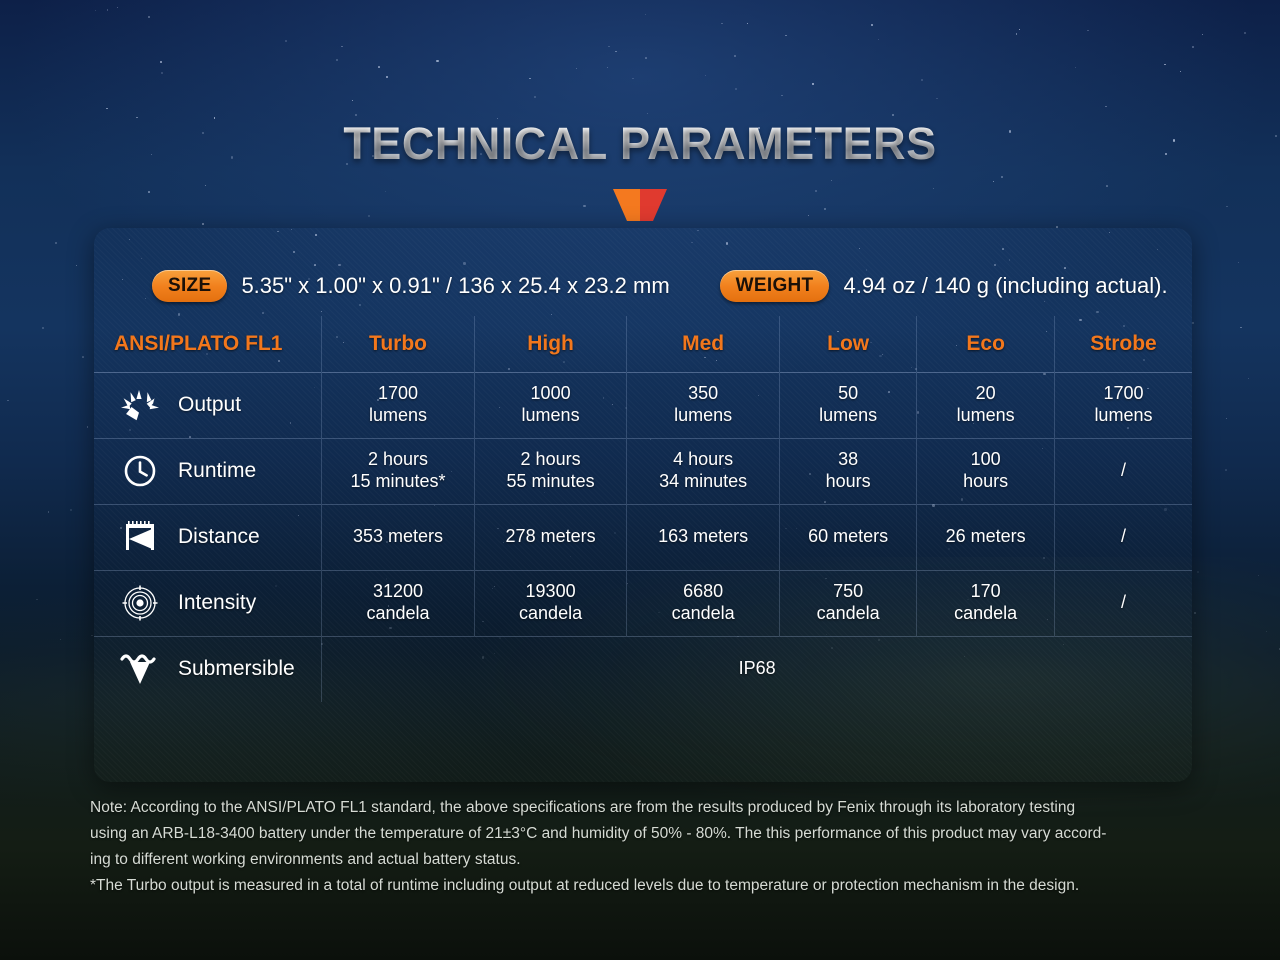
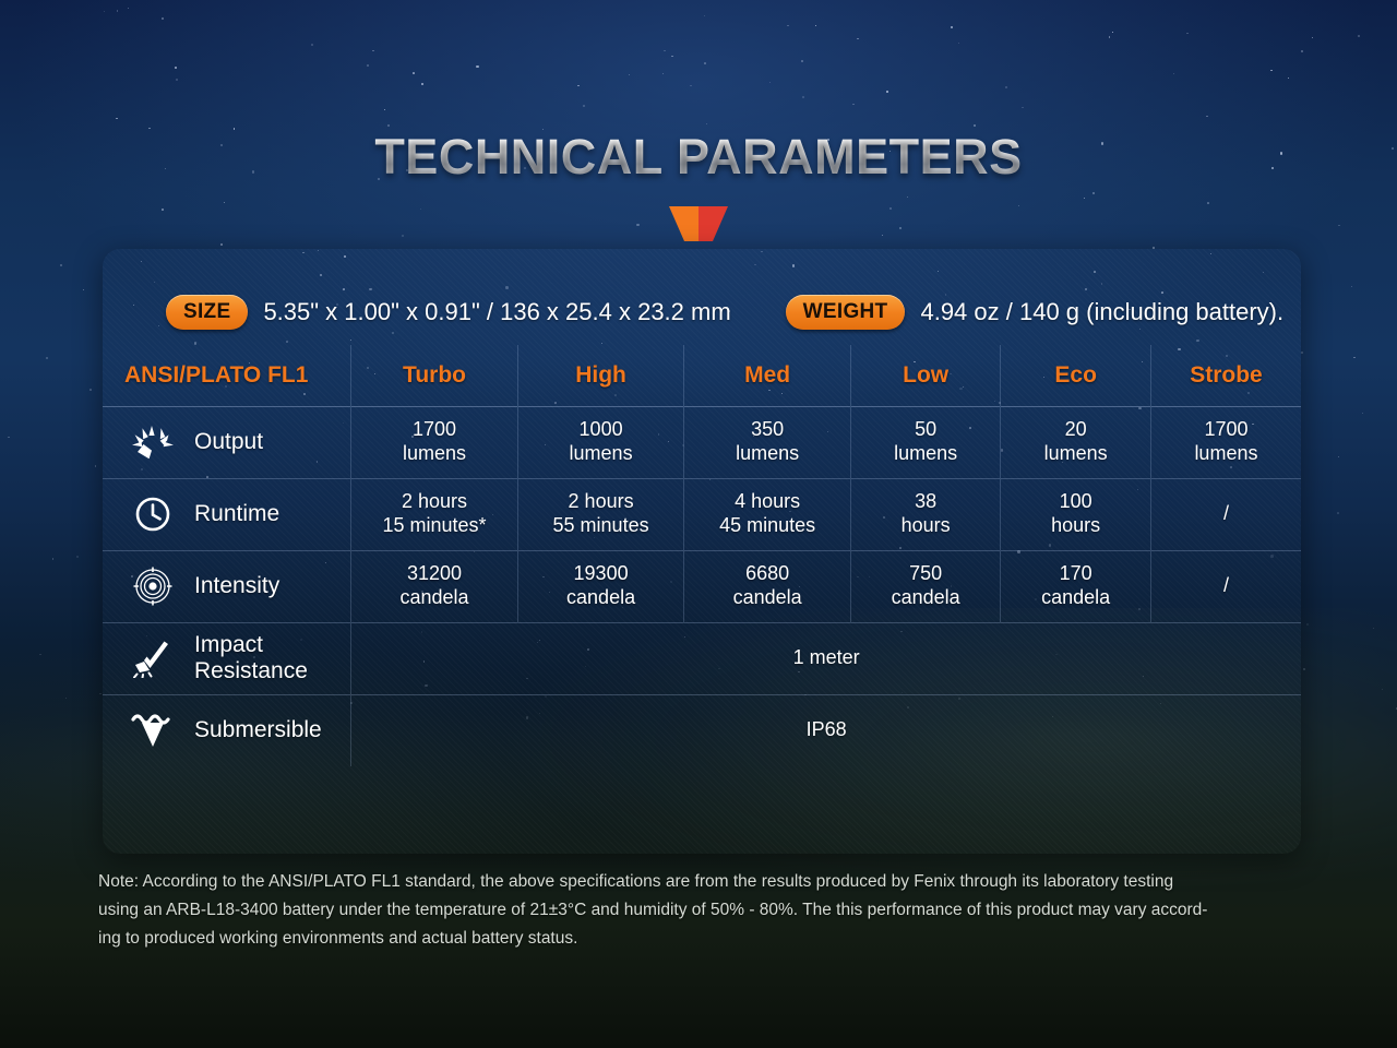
  TECHNICAL PARAMETERS
  SIZE
  5.35" x 1.00" x 0.91" / 136 x 25.4 x 23.2 mm
  WEIGHT
- 4.94 oz / 140 g (including actual).
+ 4.94 oz / 140 g (including battery).
  ANSI/PLATO FL1	Turbo	High	Med	Low	Eco	Strobe
  Output	1700 lumens	1000 lumens	350 lumens	50 lumens	20 lumens	1700 lumens
- Runtime	2 hours 15 minutes*	2 hours 55 minutes	4 hours 34 minutes	38 hours	100 hours	/
+ Runtime	2 hours 15 minutes*	2 hours 55 minutes	4 hours 45 minutes	38 hours	100 hours	/
- Distance	353 meters	278 meters	163 meters	60 meters	26 meters	/
  Intensity	31200 candela	19300 candela	6680 candela	750 candela	170 candela	/
+ ImpactResistance	1 meter
  Submersible	IP68
  Note: According to the ANSI/PLATO FL1 standard, the above specifications are from the results produced by Fenix through its laboratory testing
  using an ARB-L18-3400 battery under the temperature of 21±3°C and humidity of 50% - 80%. The this performance of this product may vary accord-
- ing to different working environments and actual battery status.
+ ing to produced working environments and actual battery status.
- *The Turbo output is measured in a total of runtime including output at reduced levels due to temperature or protection mechanism in the design.
